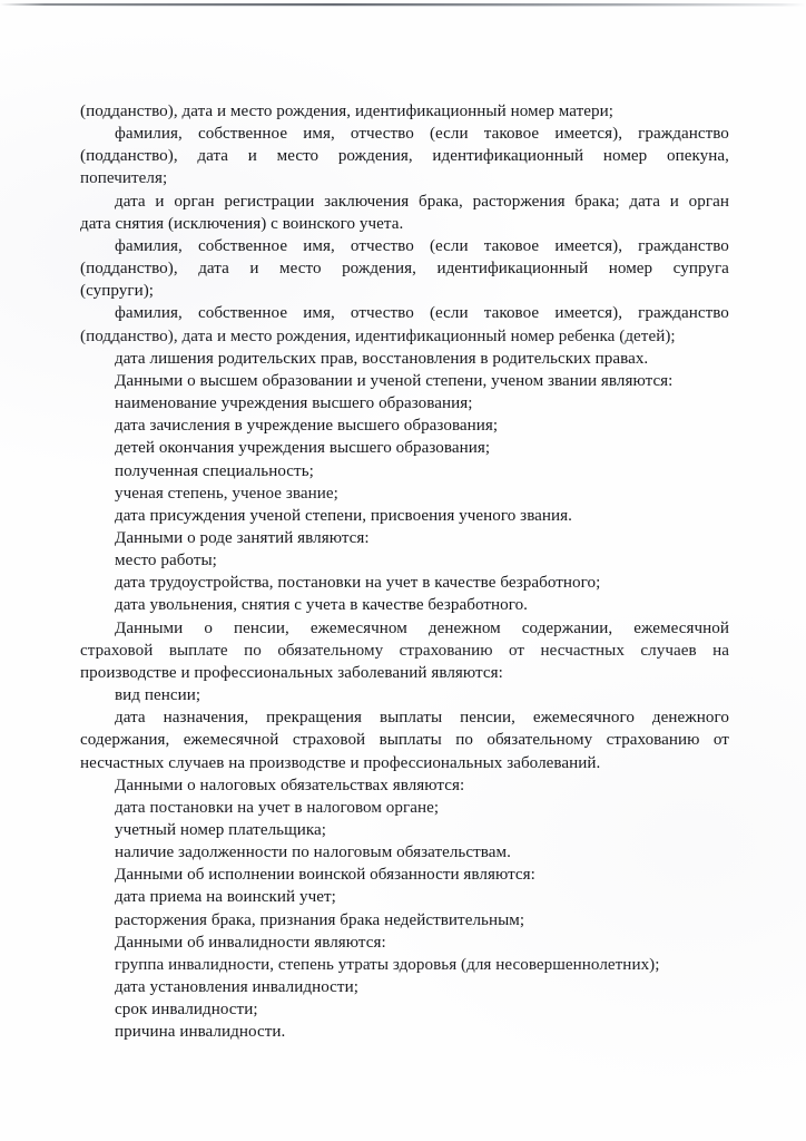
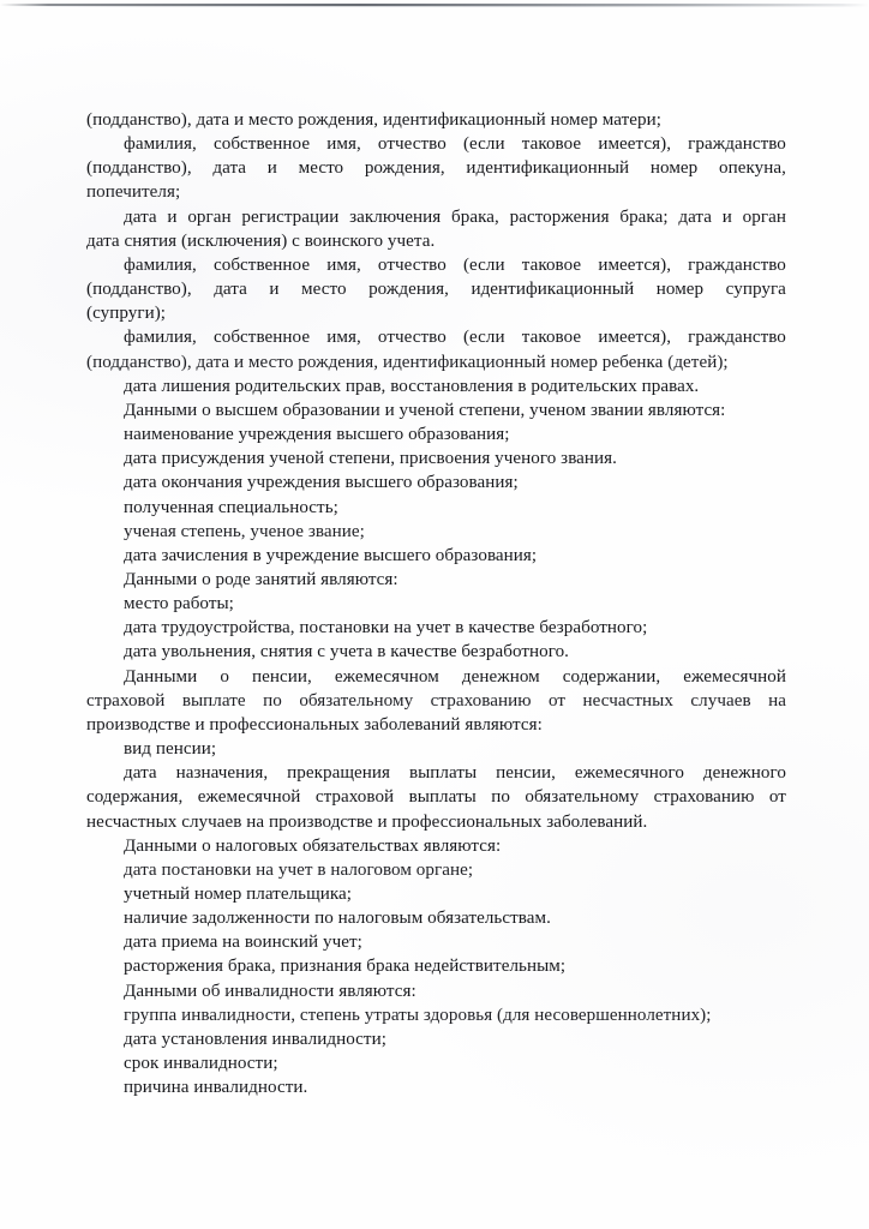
  (подданство), дата и место рождения, идентификационный номер матери;
  фамилия,
  собственное
  имя,
  отчество
  (если
  таковое
  имеется),
  гражданство
  (подданство),
  дата
  и
  место
  рождения,
  идентификационный
  номер
  опекуна,
  попечителя;
  дата
  и
  орган
  регистрации
  заключения
  брака,
  расторжения
  брака;
  дата
  и
  орган
  дата снятия (исключения) с воинского учета.
  фамилия,
  собственное
  имя,
  отчество
  (если
  таковое
  имеется),
  гражданство
  (подданство),
  дата
  и
  место
  рождения,
  идентификационный
  номер
  супруга
  (супруги);
  фамилия,
  собственное
  имя,
  отчество
  (если
  таковое
  имеется),
  гражданство
  (подданство), дата и место рождения, идентификационный номер ребенка (детей);
  дата лишения родительских прав, восстановления в родительских правах.
  Данными о высшем образовании и ученой степени, ученом звании являются:
  наименование учреждения высшего образования;
- дата зачисления в учреждение высшего образования;
+ дата присуждения ученой степени, присвоения ученого звания.
- детей окончания учреждения высшего образования;
+ дата окончания учреждения высшего образования;
  полученная специальность;
  ученая степень, ученое звание;
- дата присуждения ученой степени, присвоения ученого звания.
+ дата зачисления в учреждение высшего образования;
  Данными о роде занятий являются:
  место работы;
  дата трудоустройства, постановки на учет в качестве безработного;
  дата увольнения, снятия с учета в качестве безработного.
  Данными
  о
  пенсии,
  ежемесячном
  денежном
  содержании,
  ежемесячной
  страховой
  выплате
  по
  обязательному
  страхованию
  от
  несчастных
  случаев
  на
  производстве и профессиональных заболеваний являются:
  вид пенсии;
  дата
  назначения,
  прекращения
  выплаты
  пенсии,
  ежемесячного
  денежного
  содержания,
  ежемесячной
  страховой
  выплаты
  по
  обязательному
  страхованию
  от
  несчастных случаев на производстве и профессиональных заболеваний.
  Данными о налоговых обязательствах являются:
  дата постановки на учет в налоговом органе;
  учетный номер плательщика;
  наличие задолженности по налоговым обязательствам.
- Данными об исполнении воинской обязанности являются:
  дата приема на воинский учет;
  расторжения брака, признания брака недействительным;
  Данными об инвалидности являются:
  группа инвалидности, степень утраты здоровья (для несовершеннолетних);
  дата установления инвалидности;
  срок инвалидности;
  причина инвалидности.
